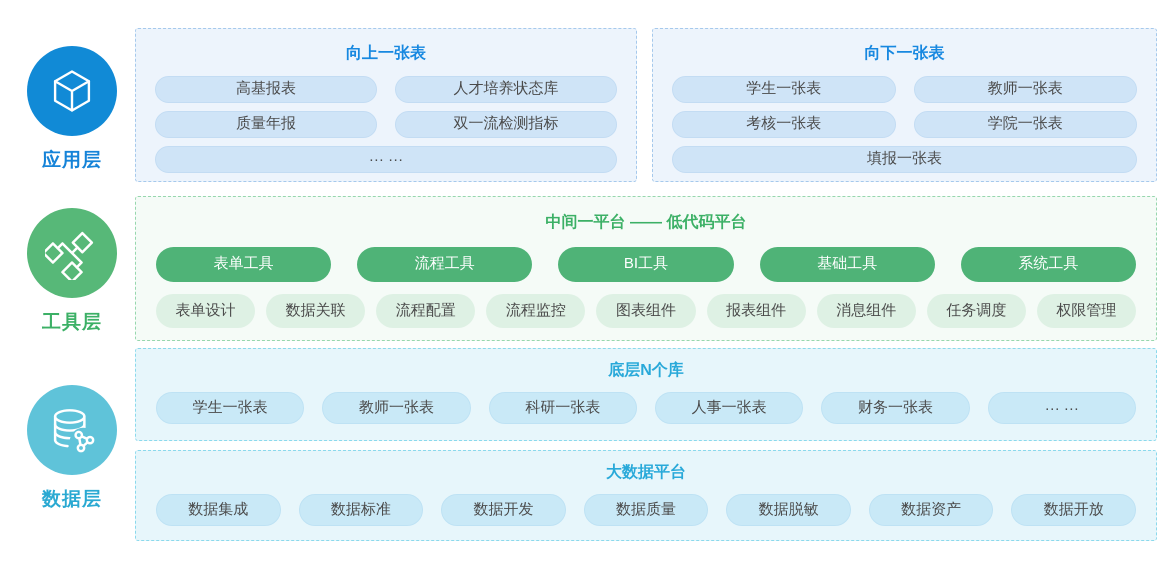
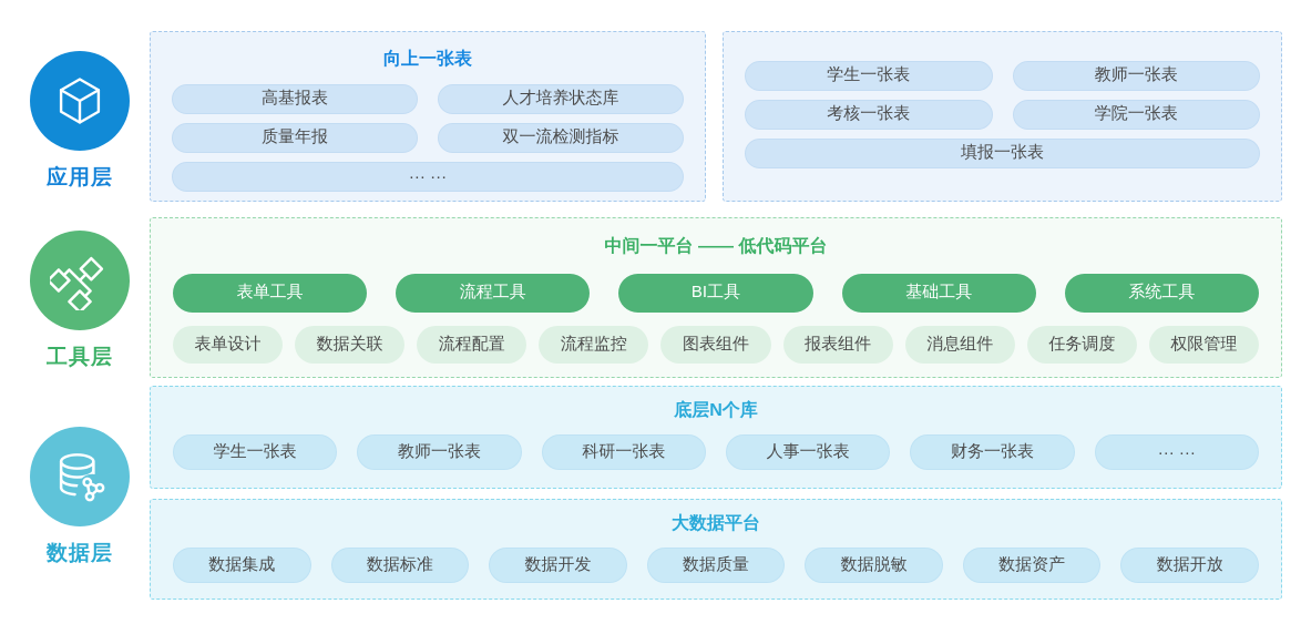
  应用层
  工具层
  数据层
  向上一张表
  高基报表
  人才培养状态库
  质量年报
  双一流检测指标
  ··· ···
- 向下一张表
  学生一张表
  教师一张表
  考核一张表
  学院一张表
  填报一张表
  中间一平台 —— 低代码平台
  表单工具
  流程工具
  BI工具
  基础工具
  系统工具
  表单设计
  数据关联
  流程配置
  流程监控
  图表组件
  报表组件
  消息组件
  任务调度
  权限管理
  底层N个库
  学生一张表
  教师一张表
  科研一张表
  人事一张表
  财务一张表
  ··· ···
  大数据平台
  数据集成
  数据标准
  数据开发
  数据质量
  数据脱敏
  数据资产
  数据开放
